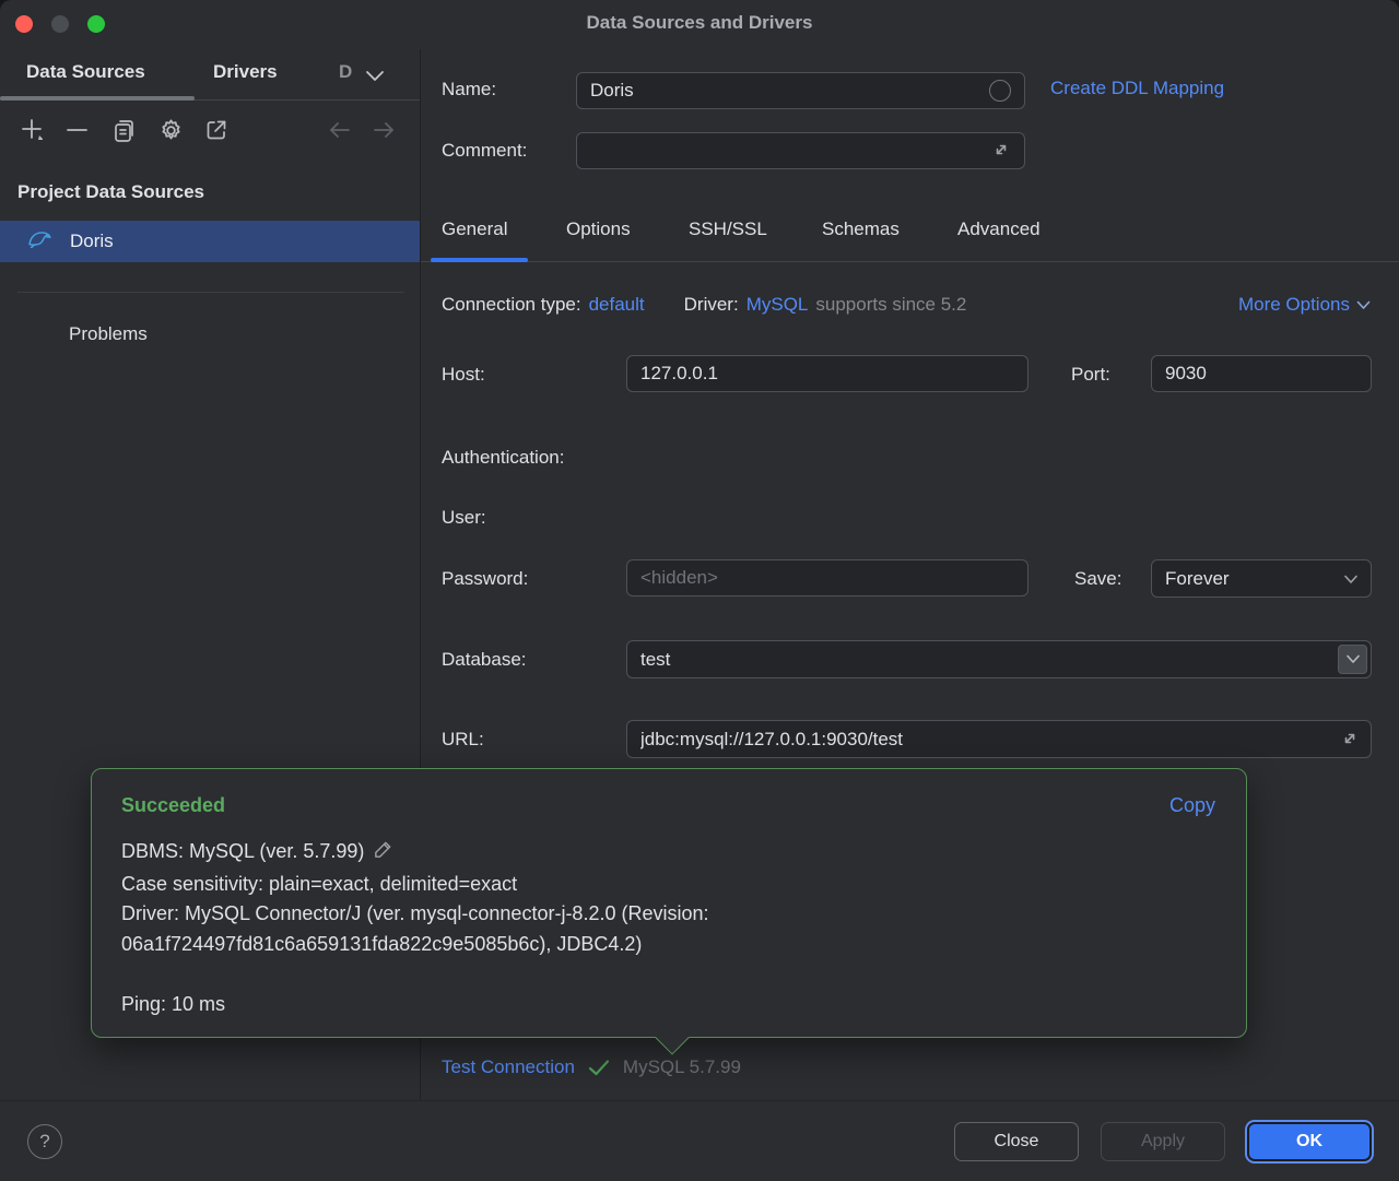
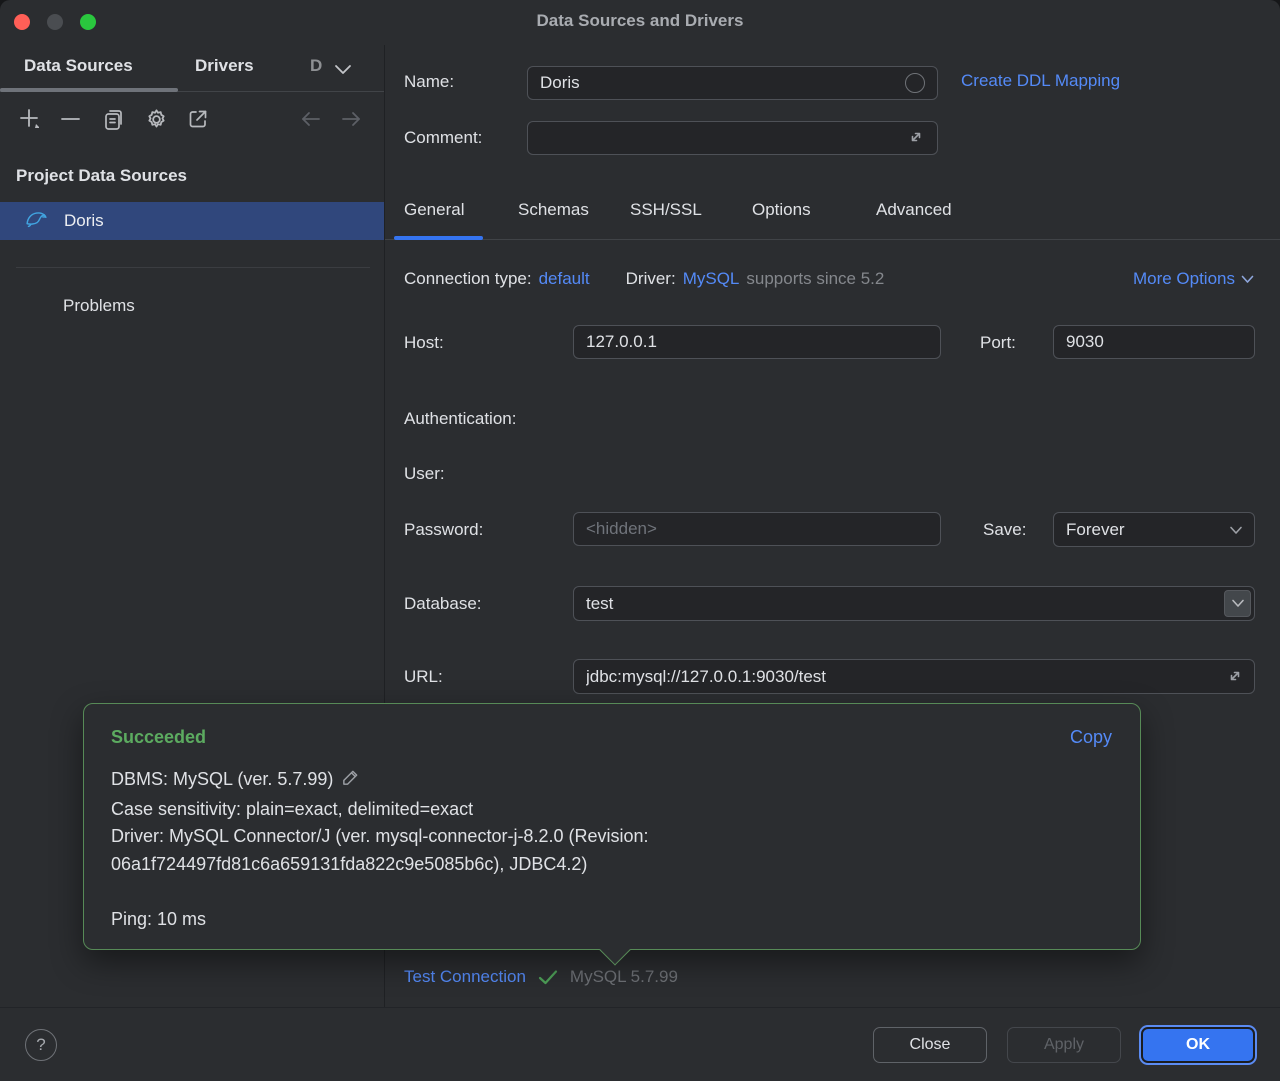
  Data Sources and Drivers
  Data Sources
  Drivers
  D
  Project Data Sources
  Doris
  Problems
  Name:
  Doris
  Create DDL Mapping
  Comment:
  General
- Options
+ Schemas
  SSH/SSL
- Schemas
+ Options
  Advanced
  Connection type:
  default
  Driver:
  MySQL
  supports since 5.2
  More Options
  Host:
  127.0.0.1
  Port:
  9030
  Authentication:
  User:
  Password:
  <hidden>
  Save:
  Forever
  Database:
  test
  URL:
  jdbc:mysql://127.0.0.1:9030/test
  Succeeded
  Copy
  DBMS: MySQL (ver. 5.7.99)
  Case sensitivity: plain=exact, delimited=exact
  Driver: MySQL Connector/J (ver. mysql-connector-j-8.2.0 (Revision:
  06a1f724497fd81c6a659131fda822c9e5085b6c), JDBC4.2)
  Ping: 10 ms
  Test Connection
  MySQL 5.7.99
  ?
  Close
  Apply
  OK
